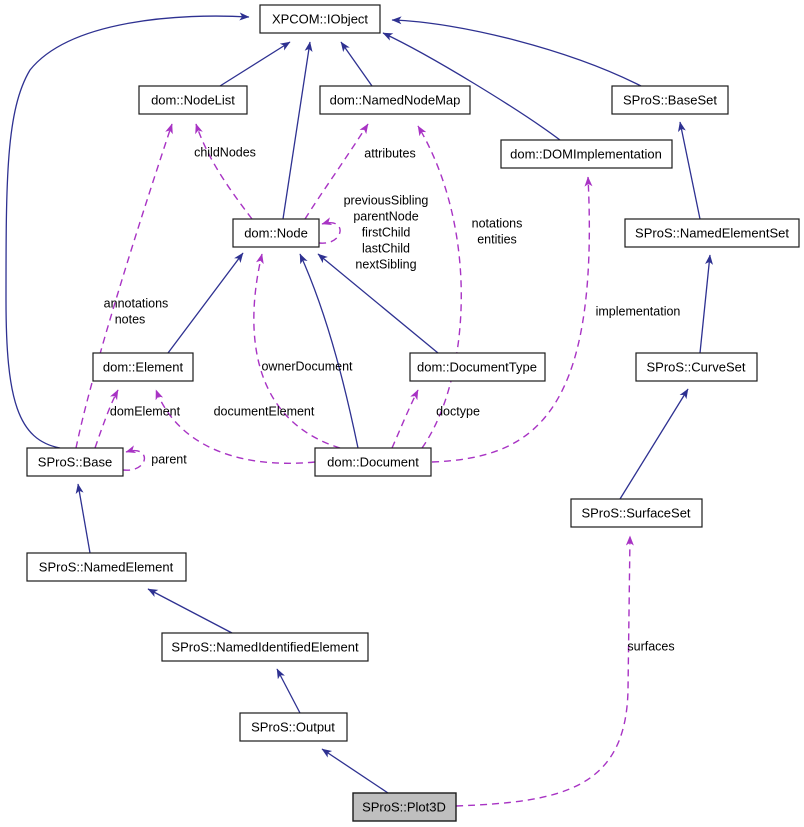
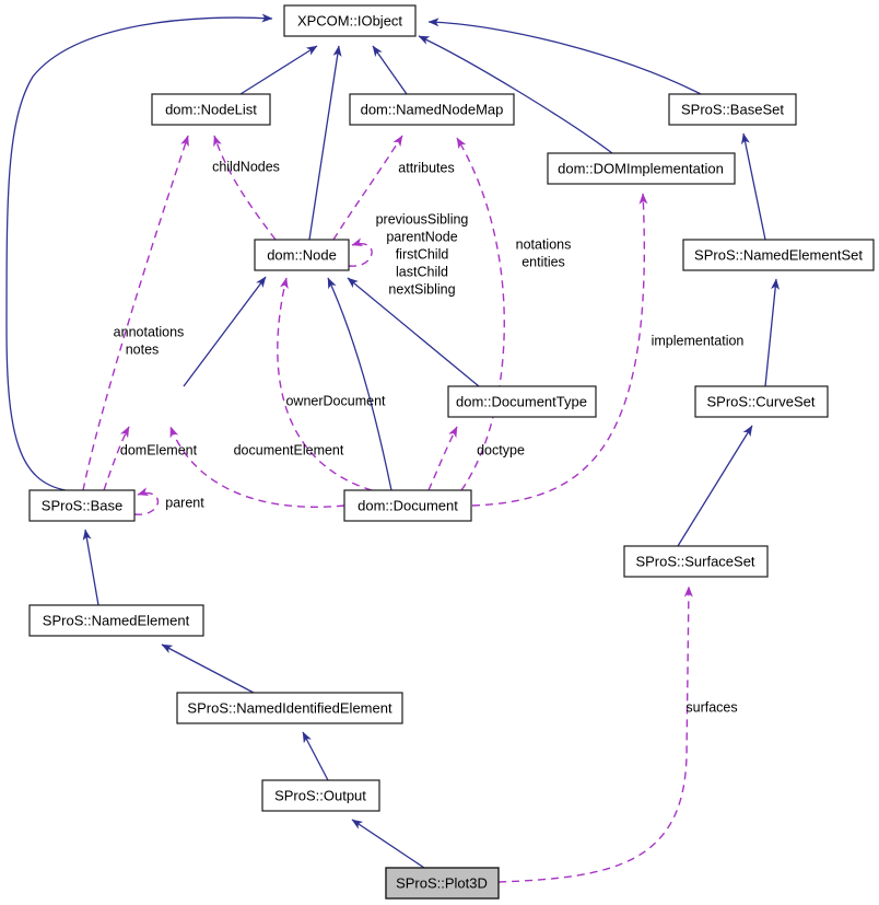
  childNodes
  attributes
  previousSibling
  parentNode
  firstChild
  lastChild
  nextSibling
  notations
  entities
  implementation
  annotations
  notes
  ownerDocument
  domElement
  documentElement
  doctype
  parent
  surfaces
  XPCOM::IObject
  dom::NodeList
  dom::NamedNodeMap
  SProS::BaseSet
  dom::DOMImplementation
  dom::Node
  SProS::NamedElementSet
- dom::Element
  dom::DocumentType
  SProS::CurveSet
  SProS::Base
  dom::Document
  SProS::SurfaceSet
  SProS::NamedElement
  SProS::NamedIdentifiedElement
  SProS::Output
  SProS::Plot3D
